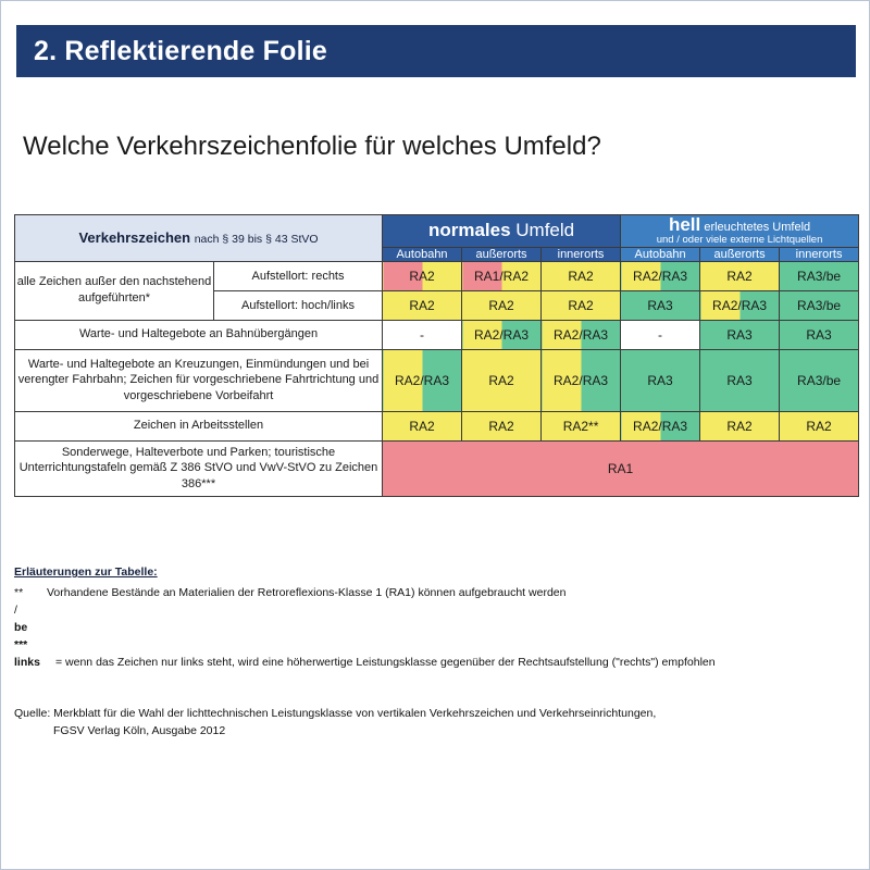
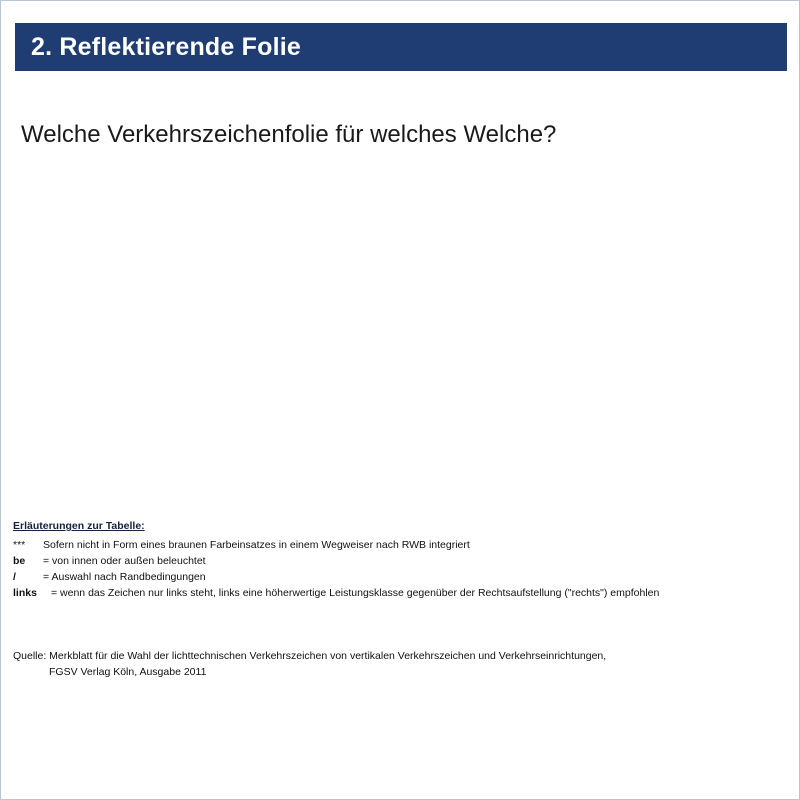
  2. Reflektierende Folie
- Welche Verkehrszeichenfolie für welches Umfeld?
+ Welche Verkehrszeichenfolie für welches Welche?
- Verkehrszeichen nach § 39 bis § 43 StVO	normales Umfeld	hell erleuchtetes Umfeld und / oder viele externe Lichtquellen
- Autobahn	außerorts	innerorts	Autobahn	außerorts	innerorts
- alle Zeichen außer den nachstehend aufgeführten*	Aufstellort: rechts	RA2	RA1/RA2	RA2	RA2/RA3	RA2	RA3/be
- Aufstellort: hoch/links	RA2	RA2	RA2	RA3	RA2/RA3	RA3/be
- Warte- und Haltegebote an Bahnübergängen	-	RA2/RA3	RA2/RA3	-	RA3	RA3
- Warte- und Haltegebote an Kreuzungen, Einmündungen und bei verengter Fahrbahn; Zeichen für vorgeschriebene Fahrtrichtung und vorgeschriebene Vorbeifahrt	RA2/RA3	RA2	RA2/RA3	RA3	RA3	RA3/be
- Zeichen in Arbeitsstellen	RA2	RA2	RA2**	RA2/RA3	RA2	RA2
- Sonderwege, Halteverbote und Parken; touristische Unterrichtungstafeln gemäß Z 386 StVO und VwV-StVO zu Zeichen 386***	RA1
  Erläuterungen zur Tabelle:
- **
- Vorhandene Bestände an Materialien der Retroreflexions-Klasse 1 (RA1) können aufgebraucht werden
- /
+ ***
+ Sofern nicht in Form eines braunen Farbeinsatzes in einem Wegweiser nach RWB integriert
  be
+ = von innen oder außen beleuchtet
- ***
+ /
+ = Auswahl nach Randbedingungen
  links
- = wenn das Zeichen nur links steht, wird eine höherwertige Leistungsklasse gegenüber der Rechtsaufstellung ("rechts") empfohlen
+ = wenn das Zeichen nur links steht, links eine höherwertige Leistungsklasse gegenüber der Rechtsaufstellung ("rechts") empfohlen
- Quelle: Merkblatt für die Wahl der lichttechnischen Leistungsklasse von vertikalen Verkehrszeichen und Verkehrseinrichtungen,
+ Quelle: Merkblatt für die Wahl der lichttechnischen Verkehrszeichen von vertikalen Verkehrszeichen und Verkehrseinrichtungen,
- FGSV Verlag Köln, Ausgabe 2012
+ FGSV Verlag Köln, Ausgabe 2011
